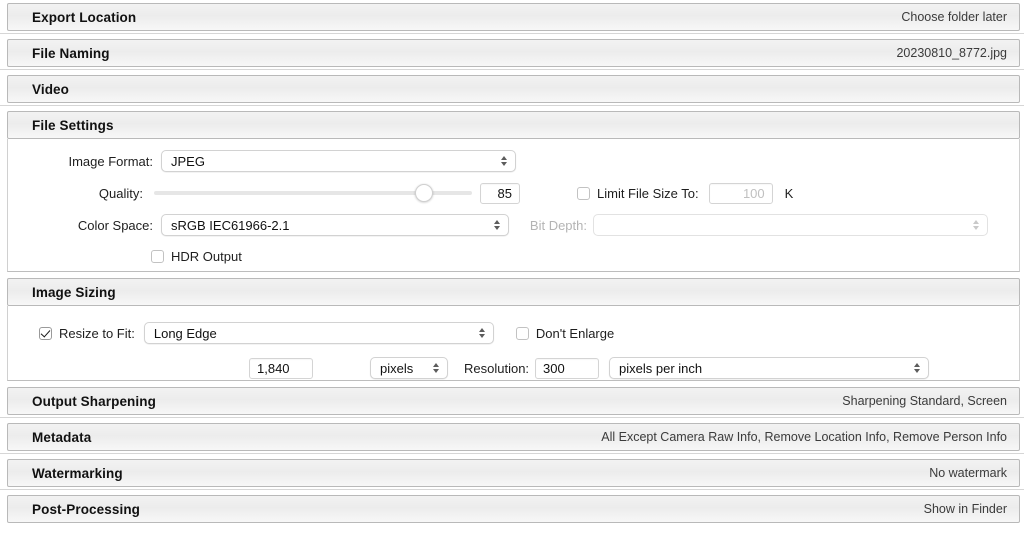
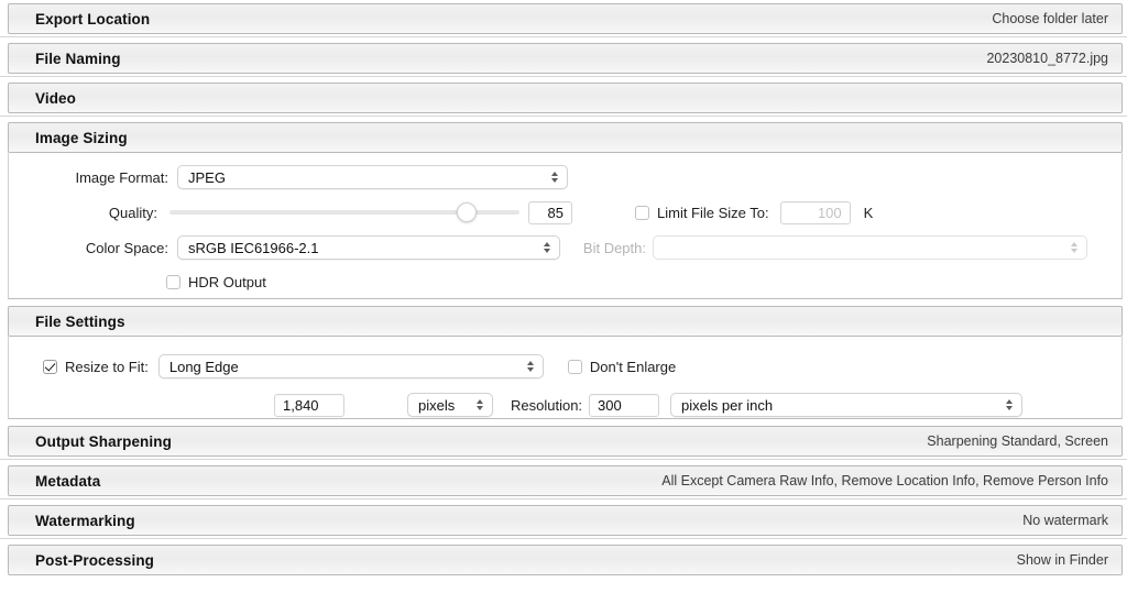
  Export Location
  Choose folder later
  File Naming
  20230810_8772.jpg
  Video
- File Settings
+ Image Sizing
  Image Format:
  JPEG
  Quality:
  85
  Limit File Size To:
  100
  K
  Color Space:
  sRGB IEC61966-2.1
  Bit Depth:
  HDR Output
- Image Sizing
+ File Settings
  Resize to Fit:
  Long Edge
  Don't Enlarge
  1,840
  pixels
  Resolution:
  300
  pixels per inch
  Output Sharpening
  Sharpening Standard, Screen
  Metadata
  All Except Camera Raw Info, Remove Location Info, Remove Person Info
  Watermarking
  No watermark
  Post-Processing
  Show in Finder
